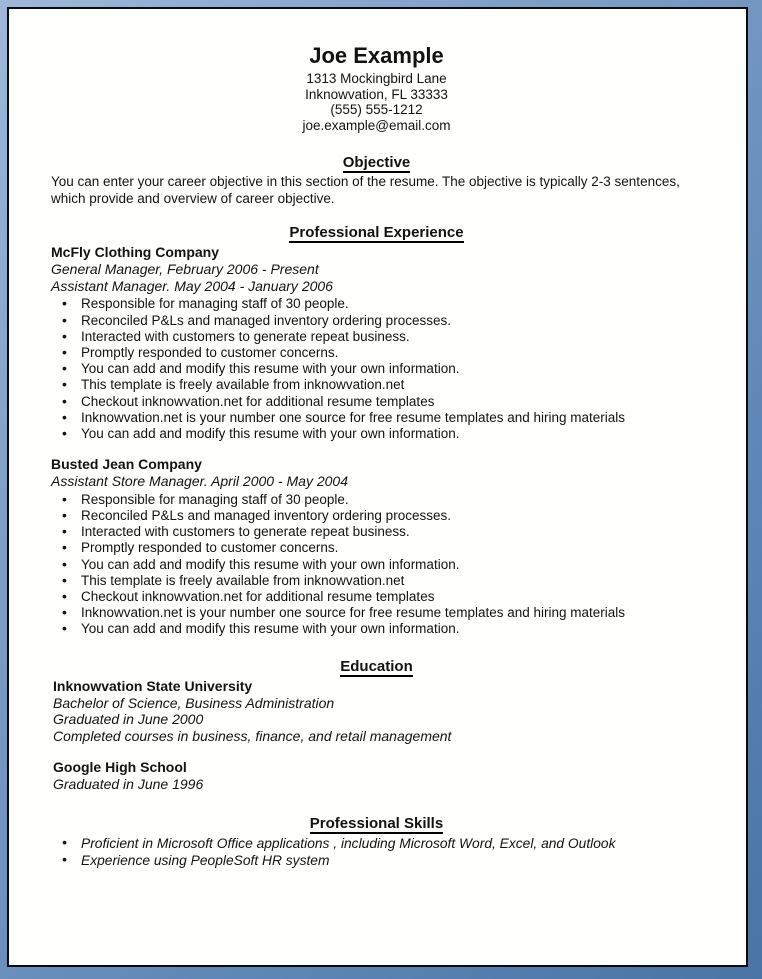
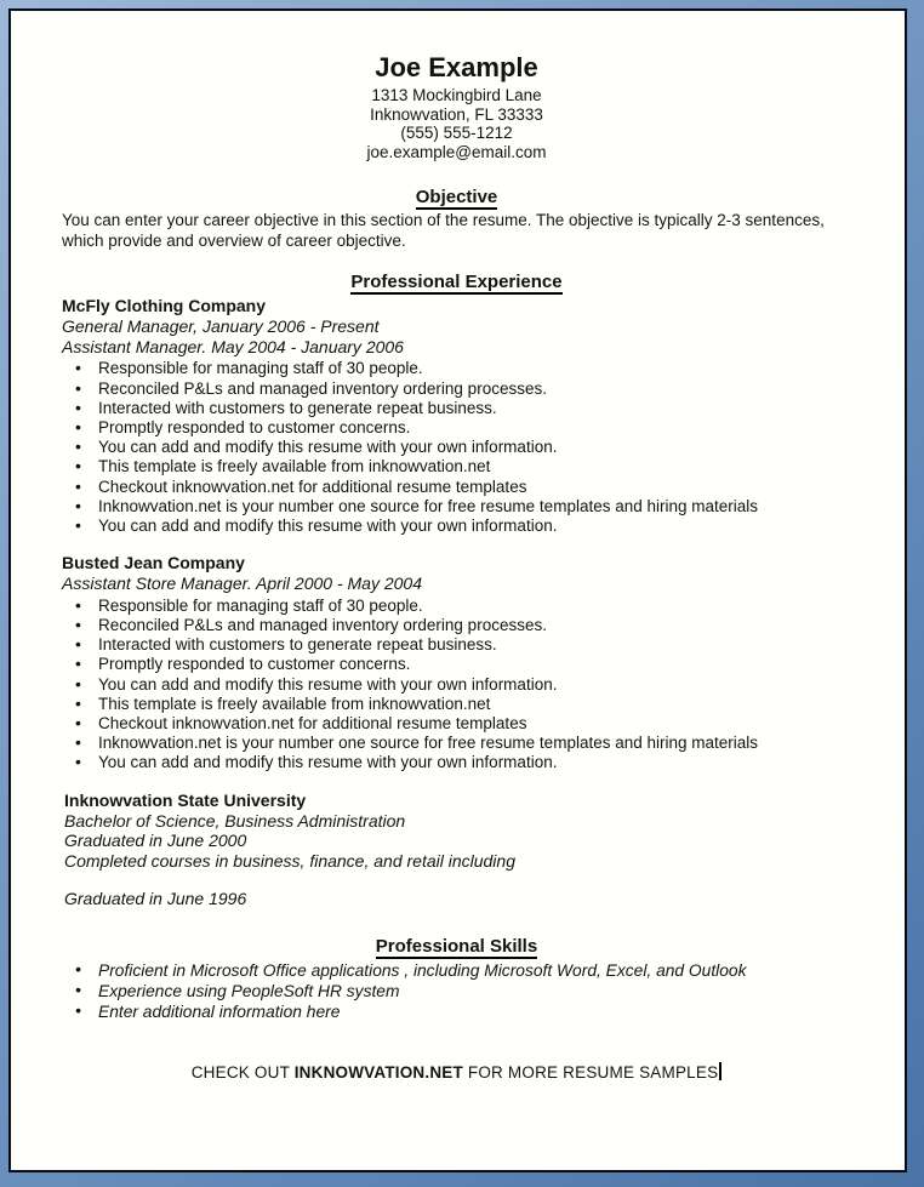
  Joe Example
  1313 Mockingbird Lane
  Inknowvation, FL 33333
  (555) 555-1212
  joe.example@email.com
  Objective
  You can enter your career objective in this section of the resume. The objective is typically 2-3 sentences, which provide and overview of career objective.
  Professional Experience
  McFly Clothing Company
- General Manager, February 2006 - Present
+ General Manager, January 2006 - Present
  Assistant Manager. May 2004 - January 2006
  Responsible for managing staff of 30 people.
  Reconciled P&Ls and managed inventory ordering processes.
  Interacted with customers to generate repeat business.
  Promptly responded to customer concerns.
  You can add and modify this resume with your own information.
  This template is freely available from inknowvation.net
  Checkout inknowvation.net for additional resume templates
  Inknowvation.net is your number one source for free resume templates and hiring materials
  You can add and modify this resume with your own information.
  Busted Jean Company
  Assistant Store Manager. April 2000 - May 2004
  Responsible for managing staff of 30 people.
  Reconciled P&Ls and managed inventory ordering processes.
  Interacted with customers to generate repeat business.
  Promptly responded to customer concerns.
  You can add and modify this resume with your own information.
  This template is freely available from inknowvation.net
  Checkout inknowvation.net for additional resume templates
  Inknowvation.net is your number one source for free resume templates and hiring materials
  You can add and modify this resume with your own information.
- Education
  Inknowvation State University
  Bachelor of Science, Business Administration
  Graduated in June 2000
- Completed courses in business, finance, and retail management
+ Completed courses in business, finance, and retail including
- Google High School
  Graduated in June 1996
  Professional Skills
  Proficient in Microsoft Office applications , including Microsoft Word, Excel, and Outlook
  Experience using PeopleSoft HR system
+ Enter additional information here
+ CHECK OUT INKNOWVATION.NET FOR MORE RESUME SAMPLES
